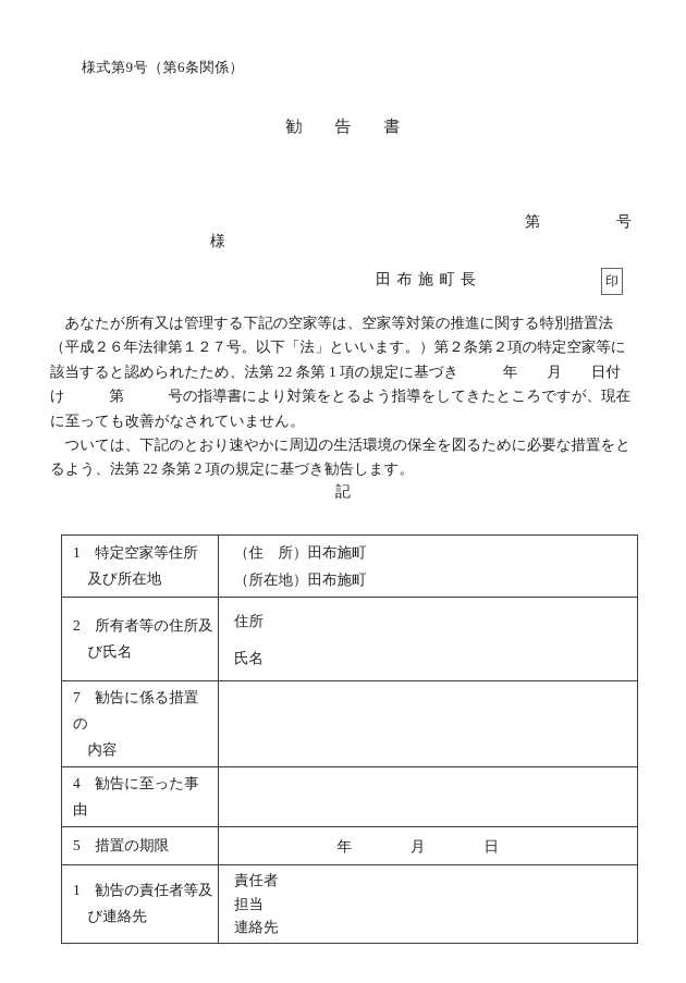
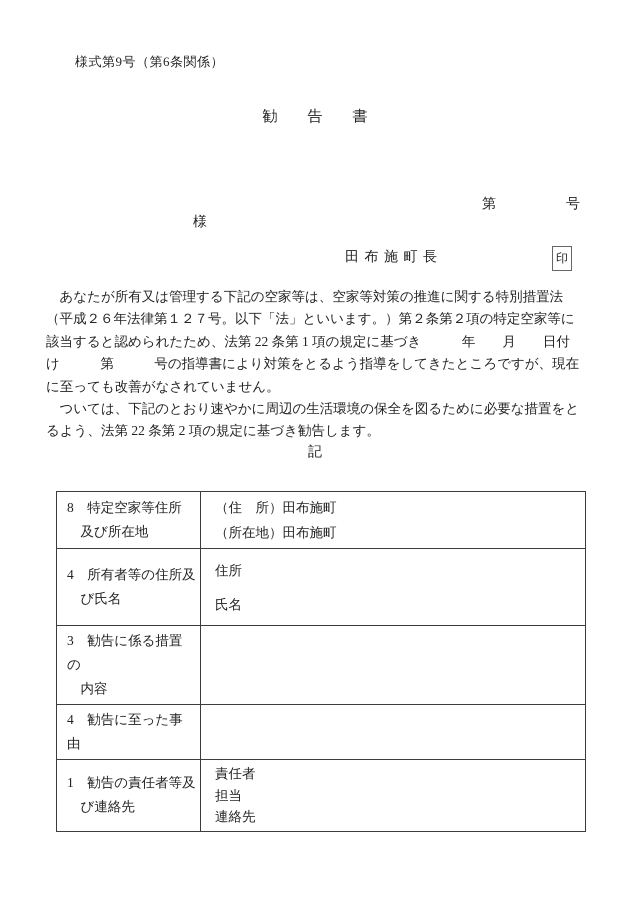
  様式第9号（第6条関係）
  勧 告 書
  第 号
  様
  田 布 施 町 長
  印
  あなたが所有又は管理する下記の空家等は、空家等対策の推進に関する特別措置法
  （平成２６年法律第１２７号。以下「法」といいます。）第２条第２項の特定空家等に
  該当すると認められたため、法第 22 条第 1 項の規定に基づき 年 月 日付
  け 第 号の指導書により対策をとるよう指導をしてきたところですが、現在
  に至っても改善がなされていません。
  ついては、下記のとおり速やかに周辺の生活環境の保全を図るために必要な措置をと
  るよう、法第 22 条第 2 項の規定に基づき勧告します。
  記
- 1 特定空家等住所 及び所在地	（住 所）田布施町 （所在地）田布施町
+ 8 特定空家等住所 及び所在地	（住 所）田布施町 （所在地）田布施町
- 2 所有者等の住所及 び氏名	住所 氏名
+ 4 所有者等の住所及 び氏名	住所 氏名
- 7 勧告に係る措置の 内容
+ 3 勧告に係る措置の 内容
  4 勧告に至った事由
- 5 措置の期限	年 月 日
  1 勧告の責任者等及 び連絡先	責任者 担当 連絡先
